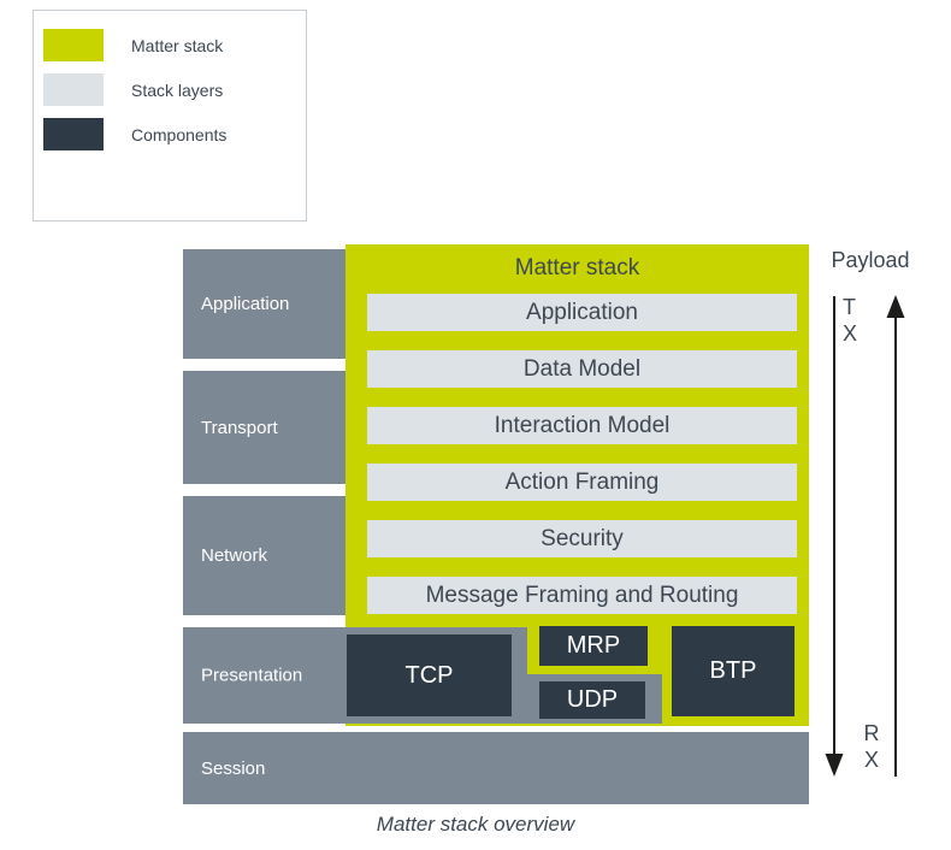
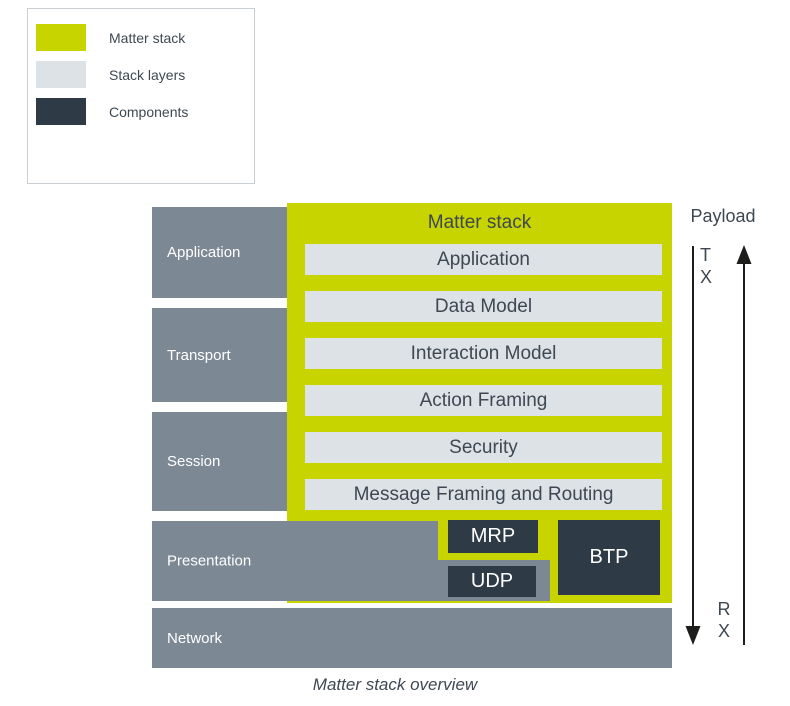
  Matter stack
  Stack layers
  Components
  Matter stack
  Application
  Data Model
  Interaction Model
  Action Framing
  Security
  Message Framing and Routing
  Application
  Transport
- Network
+ Session
  Presentation
- TCP
  MRP
  UDP
  BTP
- Session
+ Network
  Payload
  T
  X
  R
  X
  Matter stack overview
